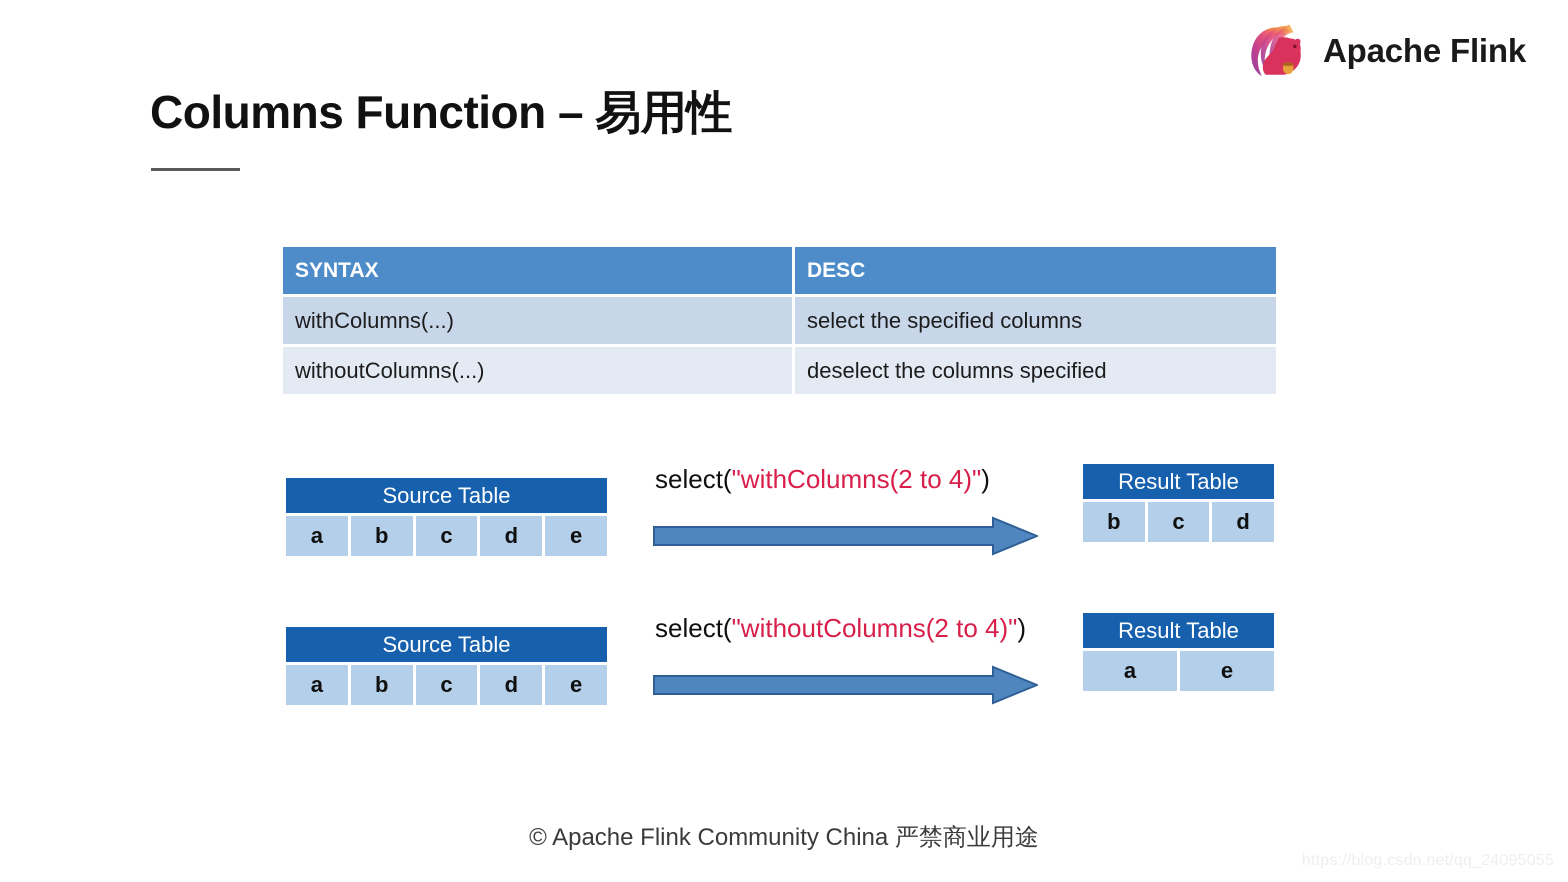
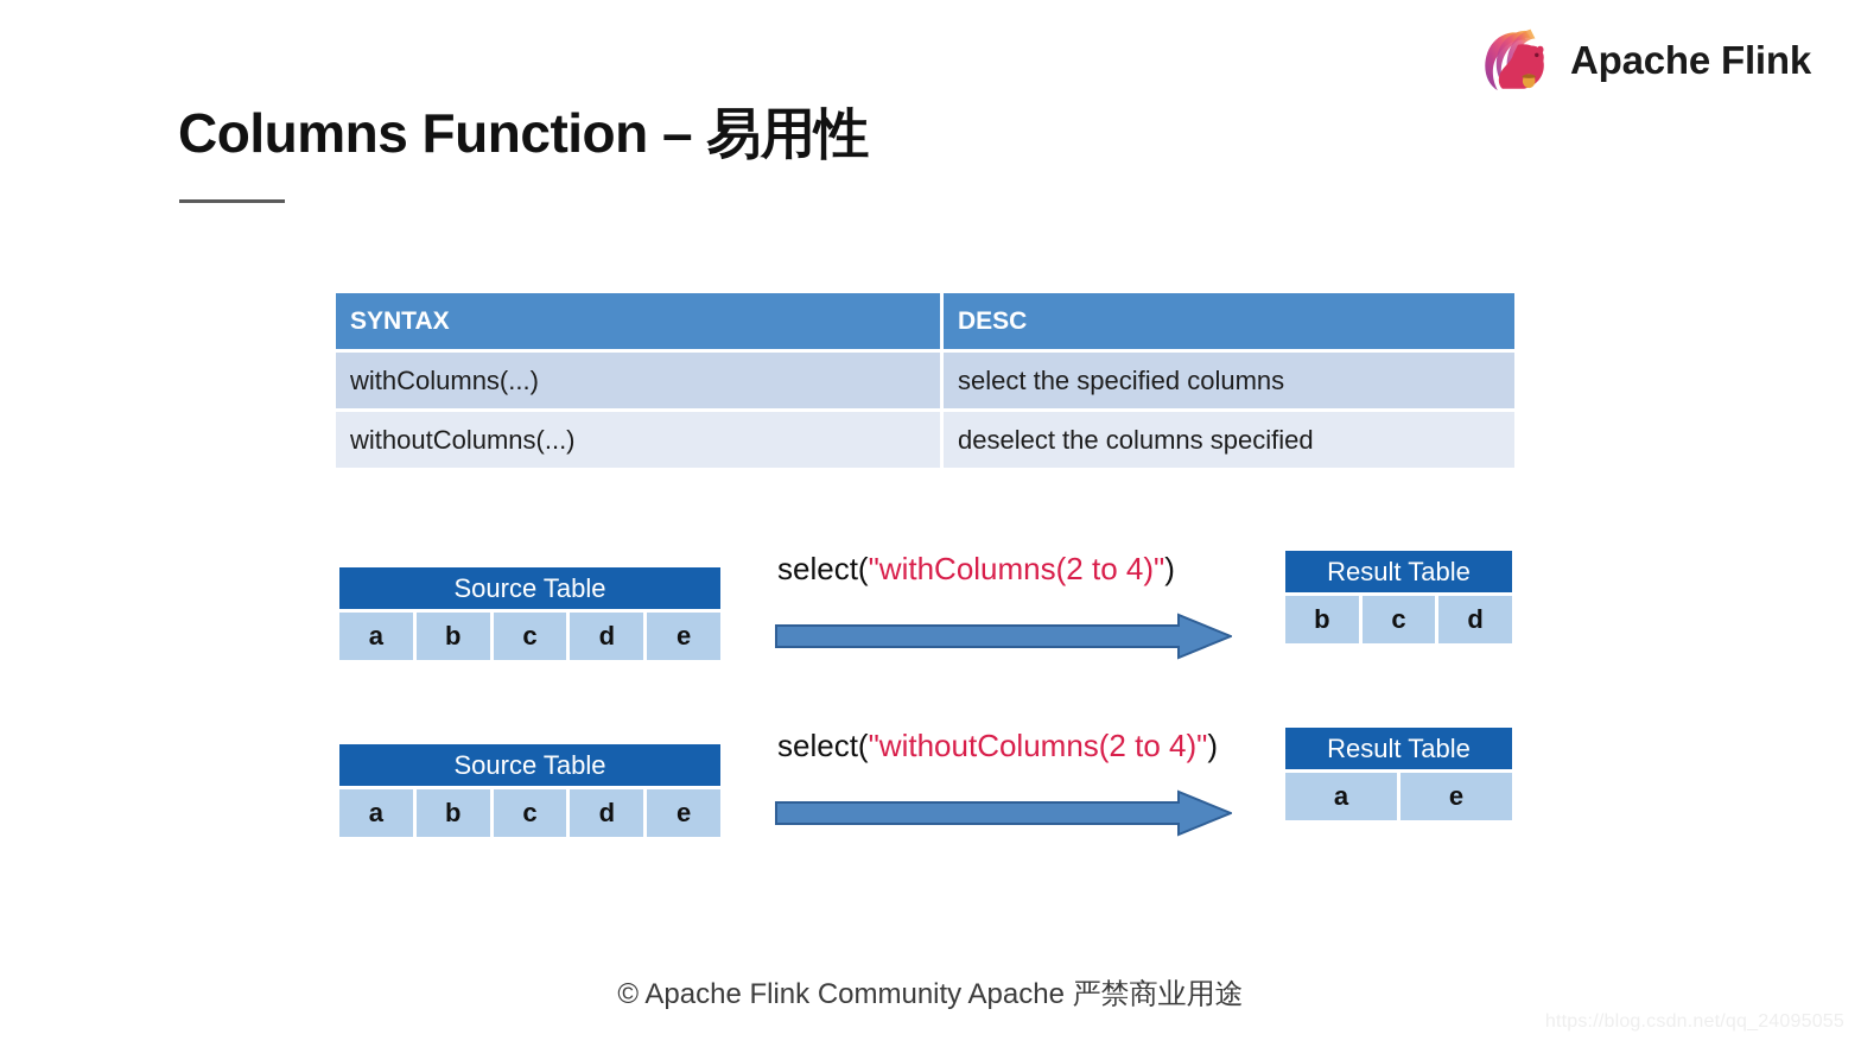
  Apache Flink
  Columns Function – 易用性
  SYNTAX	DESC
  withColumns(...)	select the specified columns
  withoutColumns(...)	deselect the columns specified
  Source Table
  a	b	c	d	e
  select("withColumns(2 to 4)")
  Result Table
  b	c	d
  Source Table
  a	b	c	d	e
  select("withoutColumns(2 to 4)")
  Result Table
  a	e
- © Apache Flink Community China 严禁商业用途
+ © Apache Flink Community Apache 严禁商业用途
